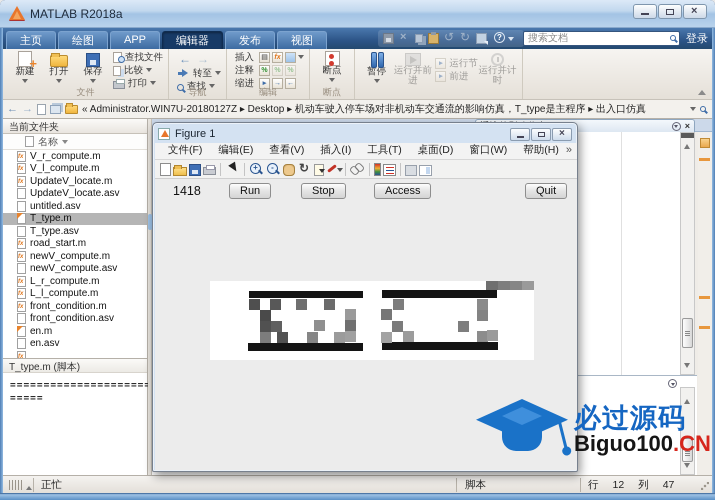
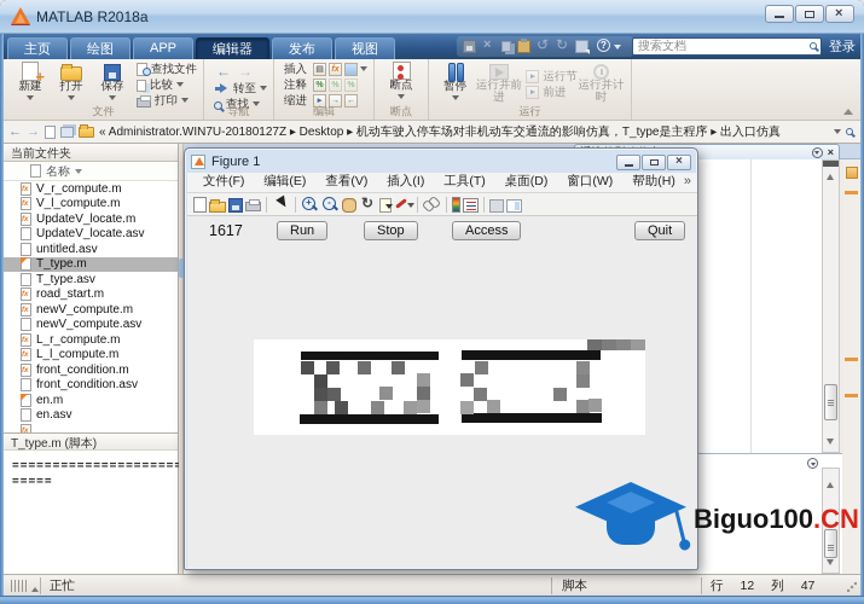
  MATLAB R2018a
  主页
  绘图
  APP
  编辑器
  发布
  视图
  搜索文档
  登录
  新建
  打开
  保存
  查找文件
  比较
  打印
  文件
  ←
  →
  转至
  查找
  导航
  插入
  注释
  缩进
  编辑
  断点
  断点
  暂停
  运行并前进
  运行节
  前进
  运行并计时
+ 运行
  ←
  →
  « Administrator.WIN7U-20180127Z ▸ Desktop ▸ 机动车驶入停车场对非机动车交通流的影响仿真，T_type是主程序 ▸ 出入口仿真
  当前文件夹
  名称
  V_r_compute.m
  V_l_compute.m
  UpdateV_locate.m
  UpdateV_locate.asv
  untitled.asv
  T_type.m
  T_type.asv
  road_start.m
  newV_compute.m
  newV_compute.asv
  L_r_compute.m
  L_l_compute.m
  front_condition.m
  front_condition.asv
  en.m
  en.asv
  T_type.m (脚本)
  ====================
  =====
  Figure 1
  文件(F)
  编辑(E)
  查看(V)
  插入(I)
  工具(T)
  桌面(D)
  窗口(W)
  帮助(H)
- 1418
+ 1617
  Run
  Stop
  Access
  Quit
- 必过源码
  Biguo100.CN
  正忙
  脚本
  行
  12
  列
  47
